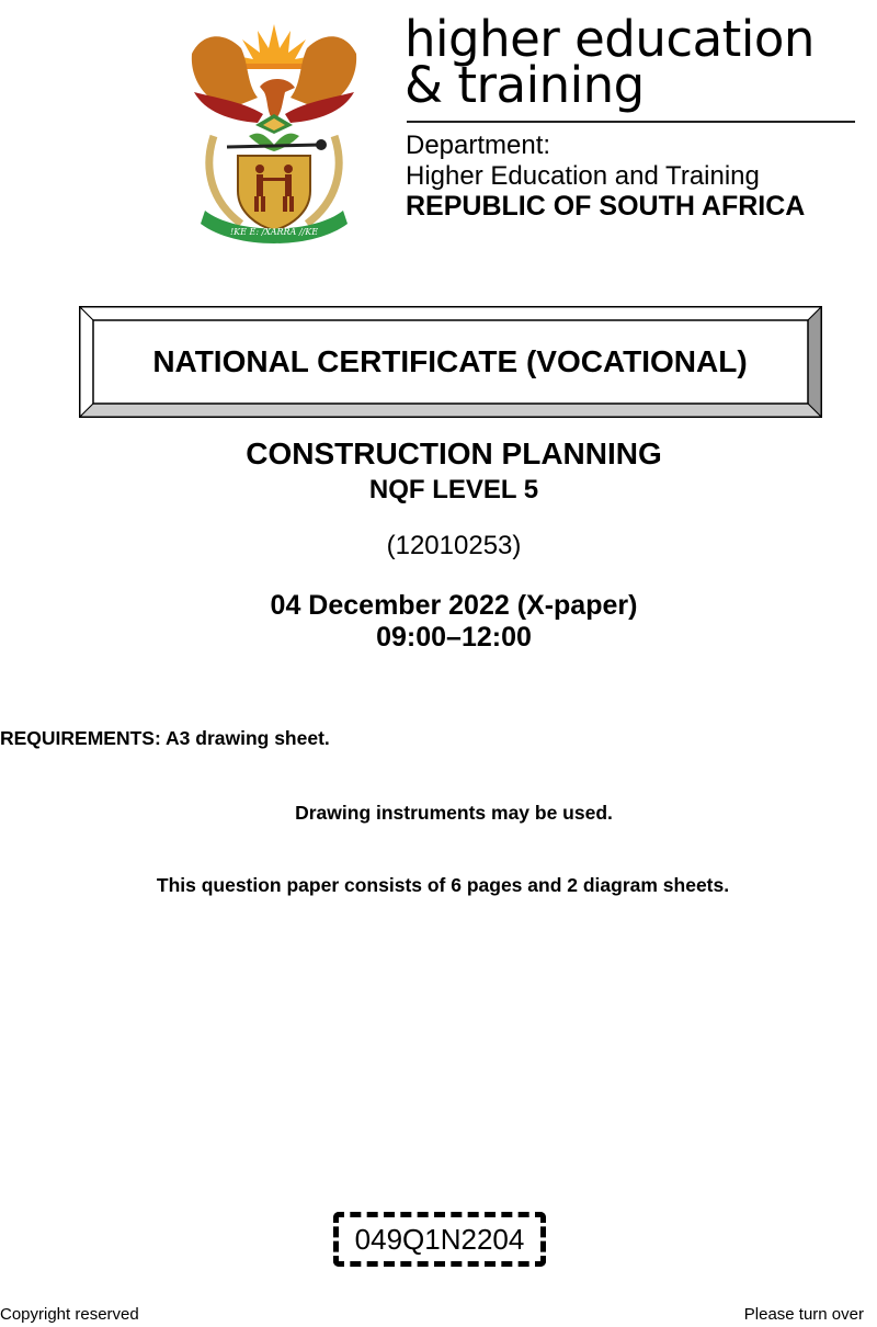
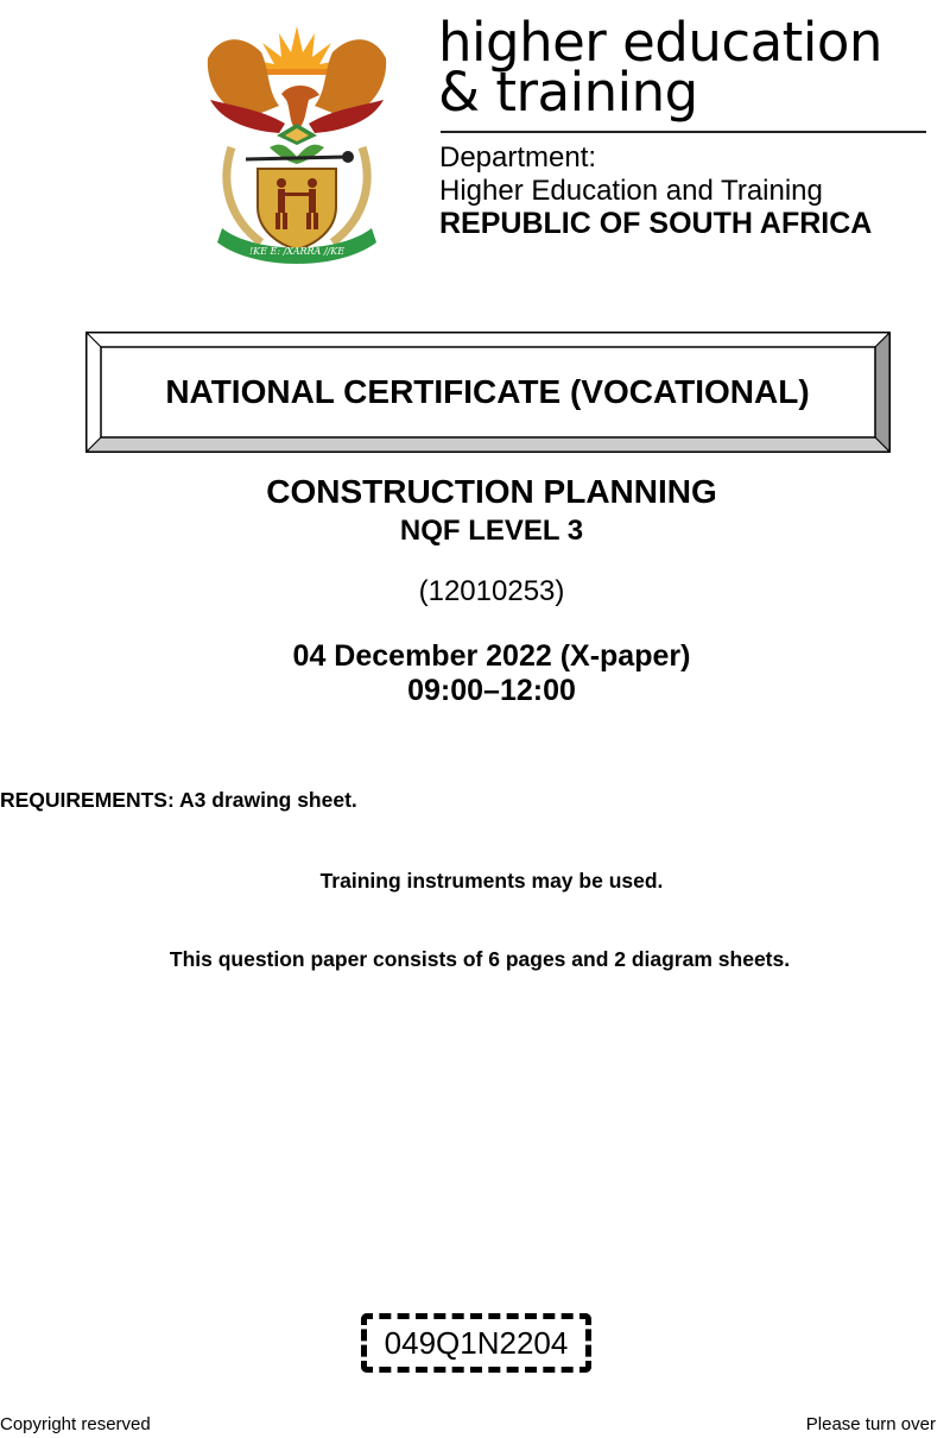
  !KE E: /XARRA //KE
  higher education
  & training
  Department:
  Higher Education and Training
  REPUBLIC OF SOUTH AFRICA
  NATIONAL CERTIFICATE (VOCATIONAL)
  CONSTRUCTION PLANNING
- NQF LEVEL 5
+ NQF LEVEL 3
  (12010253)
  04 December 2022 (X-paper)
  09:00–12:00
  REQUIREMENTS: A3 drawing sheet.
- Drawing instruments may be used.
+ Training instruments may be used.
  This question paper consists of 6 pages and 2 diagram sheets.
  049Q1N2204
  Copyright reserved
  Please turn over
